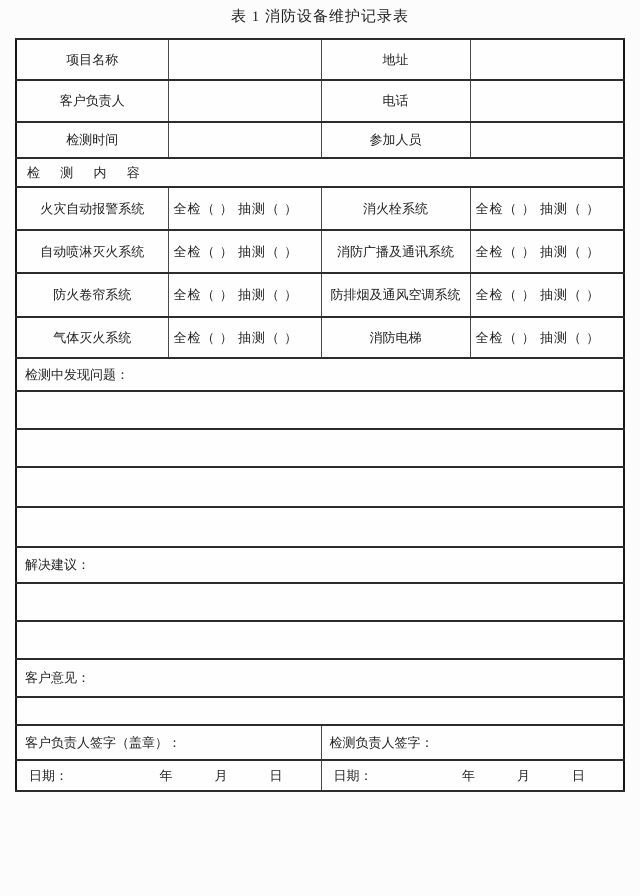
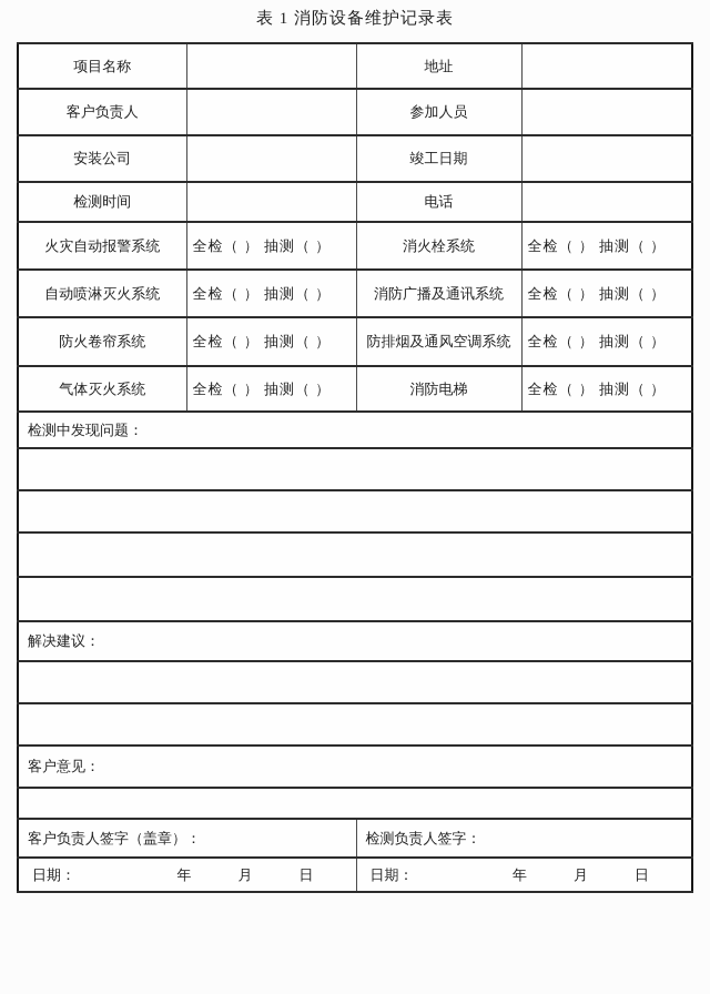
  表 1 消防设备维护记录表
  项目名称		地址
- 客户负责人		电话
+ 客户负责人		参加人员
+ 安装公司		竣工日期
- 检测时间		参加人员
+ 检测时间		电话
- 检 测 内 容
  火灾自动报警系统	全检（ ） 抽测（ ）	消火栓系统	全检（ ） 抽测（ ）
  自动喷淋灭火系统	全检（ ） 抽测（ ）	消防广播及通讯系统	全检（ ） 抽测（ ）
  防火卷帘系统	全检（ ） 抽测（ ）	防排烟及通风空调系统	全检（ ） 抽测（ ）
  气体灭火系统	全检（ ） 抽测（ ）	消防电梯	全检（ ） 抽测（ ）
  检测中发现问题：
  解决建议：
  客户意见：
  客户负责人签字（盖章）：	检测负责人签字：
  日期： 年 月 日	日期： 年 月 日
